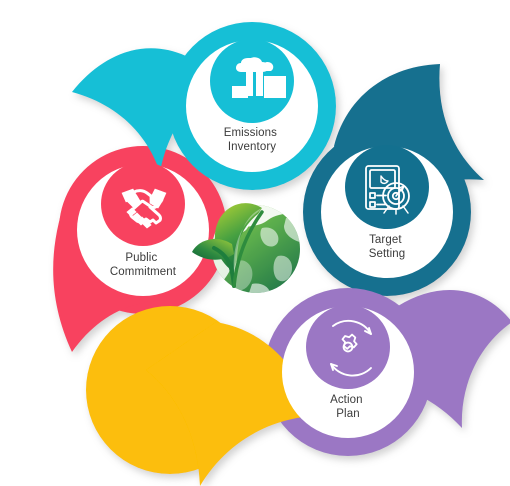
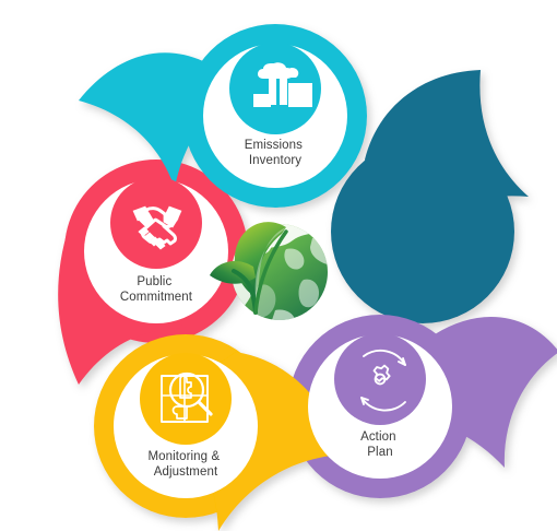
  Public Commitment
  Emissions Inventory
- Target Setting
  Action Plan
+ Monitoring & Adjustment
